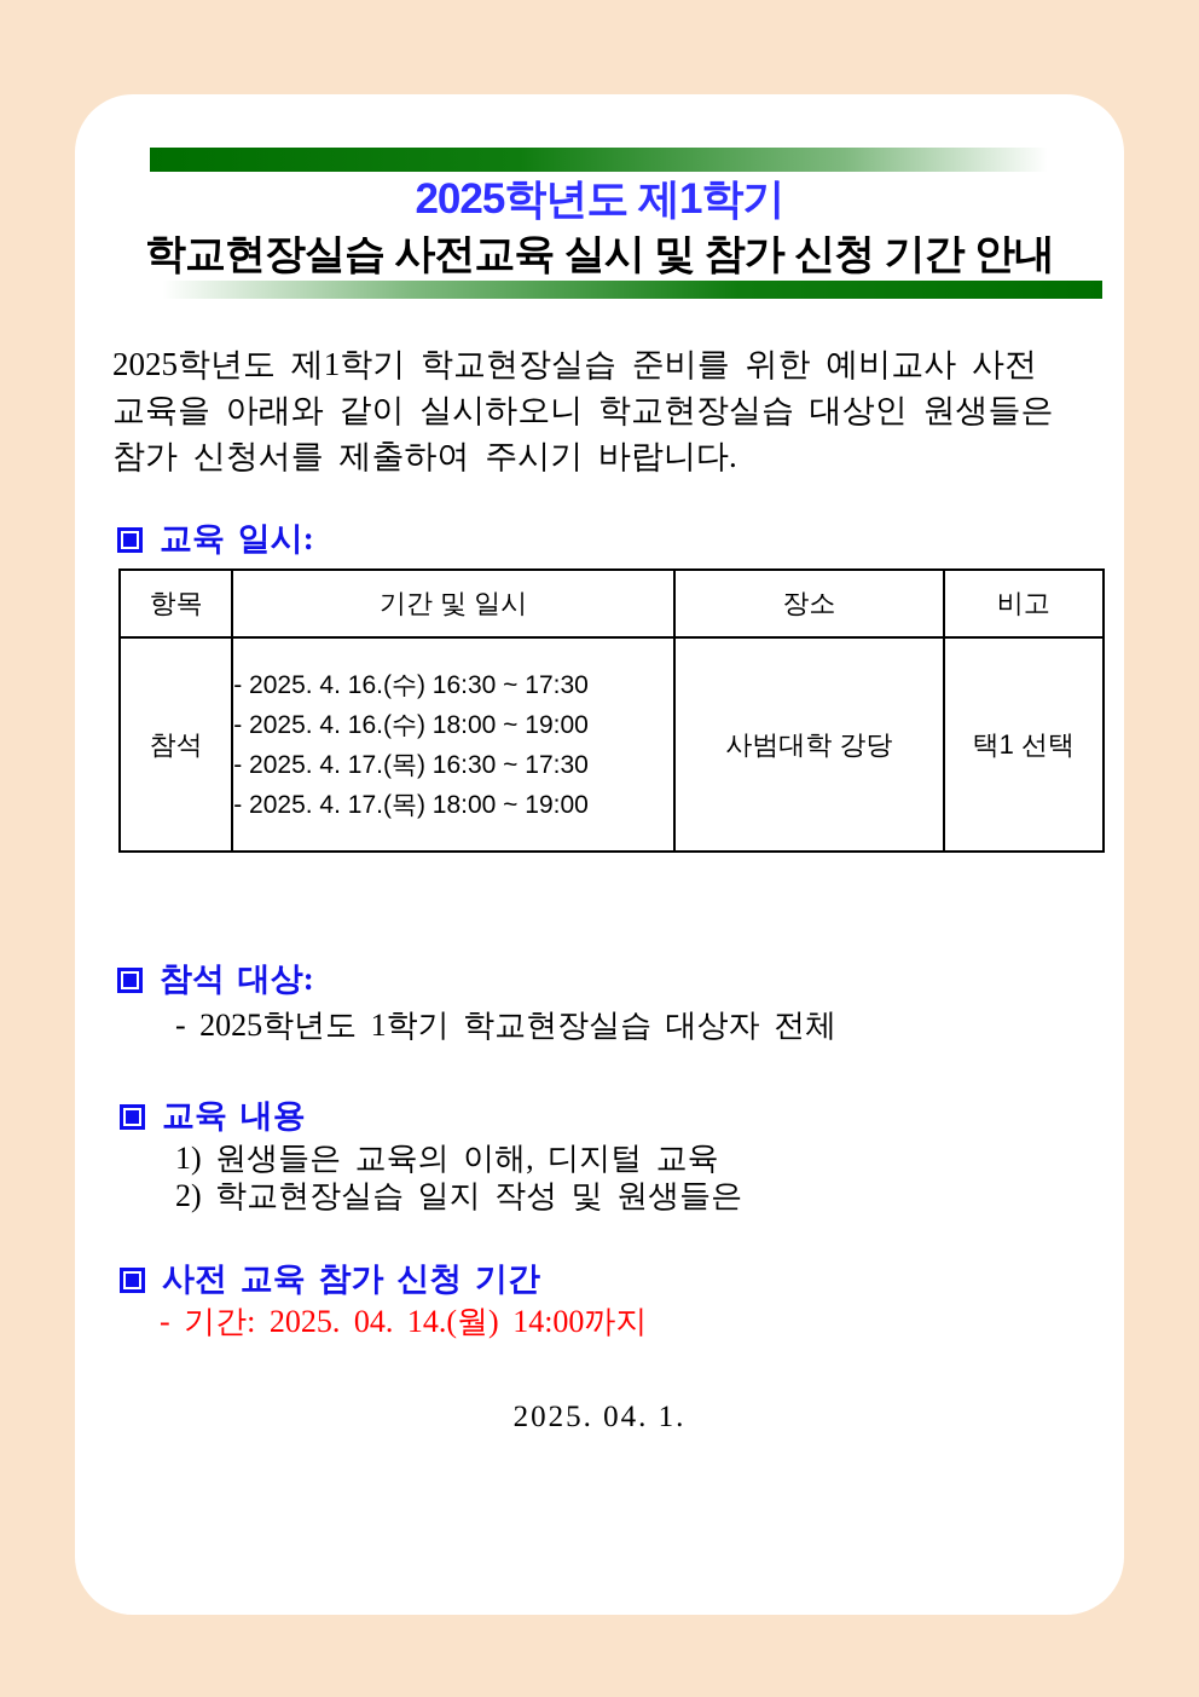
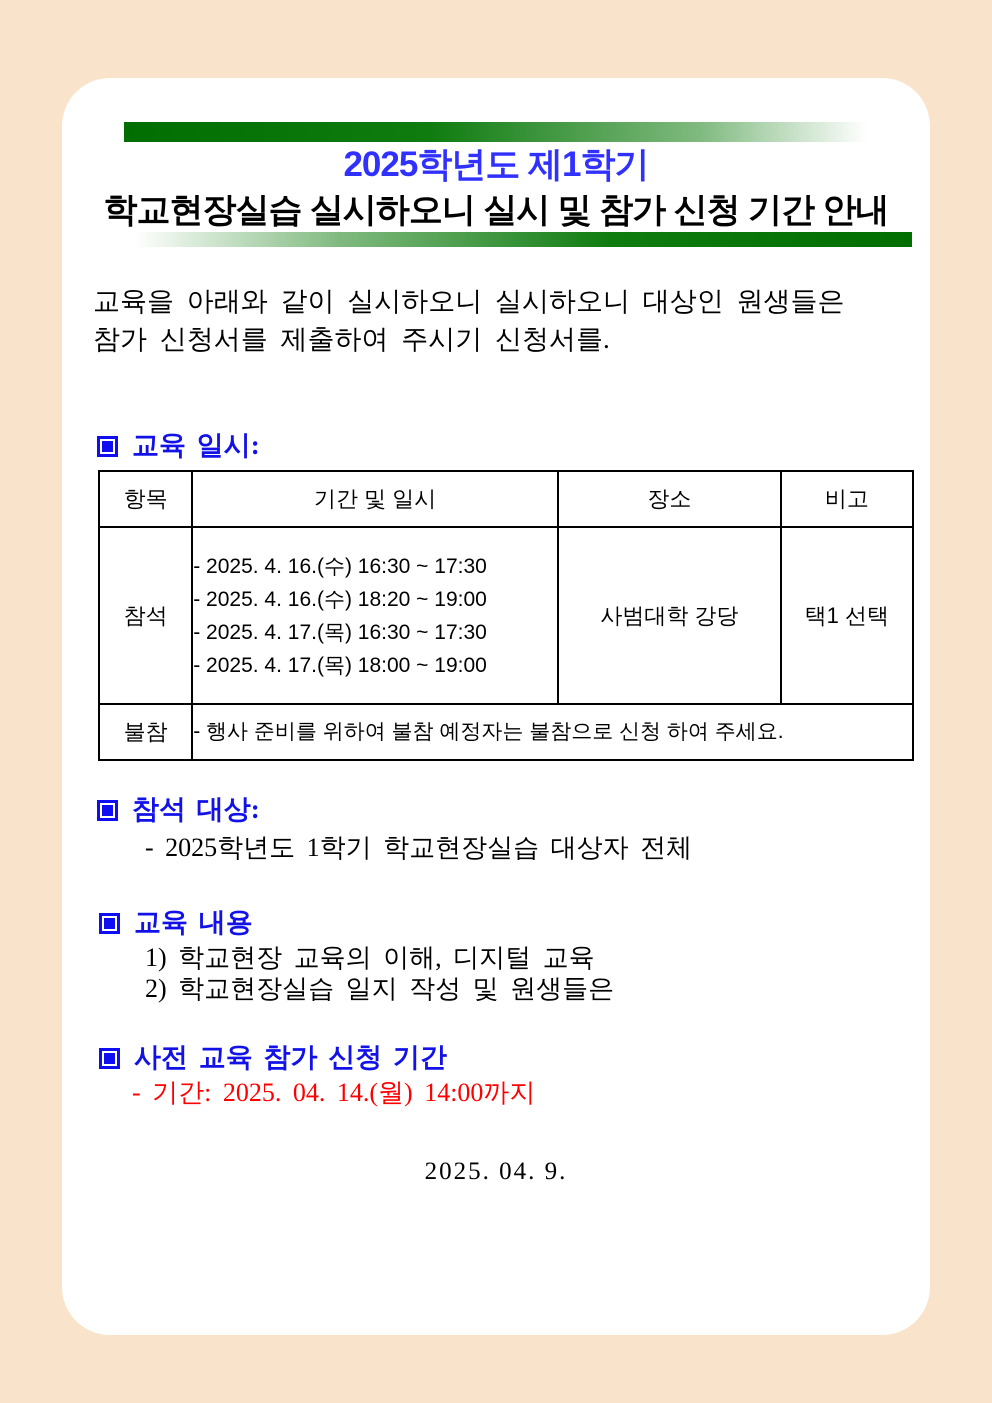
  2025학년도 제1학기
- 학교현장실습 사전교육 실시 및 참가 신청 기간 안내
+ 학교현장실습 실시하오니 실시 및 참가 신청 기간 안내
- 2025학년도 제1학기 학교현장실습 준비를 위한 예비교사 사전
- 교육을 아래와 같이 실시하오니 학교현장실습 대상인 원생들은
+ 교육을 아래와 같이 실시하오니 실시하오니 대상인 원생들은
- 참가 신청서를 제출하여 주시기 바랍니다.
+ 참가 신청서를 제출하여 주시기 신청서를.
  교육 일시:
  항목	기간 및 일시	장소	비고
- 참석	- 2025. 4. 16.(수) 16:30 ~ 17:30 - 2025. 4. 16.(수) 18:00 ~ 19:00 - 2025. 4. 17.(목) 16:30 ~ 17:30 - 2025. 4. 17.(목) 18:00 ~ 19:00	사범대학 강당	택1 선택
+ 참석	- 2025. 4. 16.(수) 16:30 ~ 17:30 - 2025. 4. 16.(수) 18:20 ~ 19:00 - 2025. 4. 17.(목) 16:30 ~ 17:30 - 2025. 4. 17.(목) 18:00 ~ 19:00	사범대학 강당	택1 선택
+ 불참	- 행사 준비를 위하여 불참 예정자는 불참으로 신청 하여 주세요.
  참석 대상:
  - 2025학년도 1학기 학교현장실습 대상자 전체
  교육 내용
- 1) 원생들은 교육의 이해, 디지털 교육
+ 1) 학교현장 교육의 이해, 디지털 교육
  2) 학교현장실습 일지 작성 및 원생들은
  사전 교육 참가 신청 기간
  - 기간: 2025. 04. 14.(월) 14:00까지
- 2025. 04. 1.
+ 2025. 04. 9.
